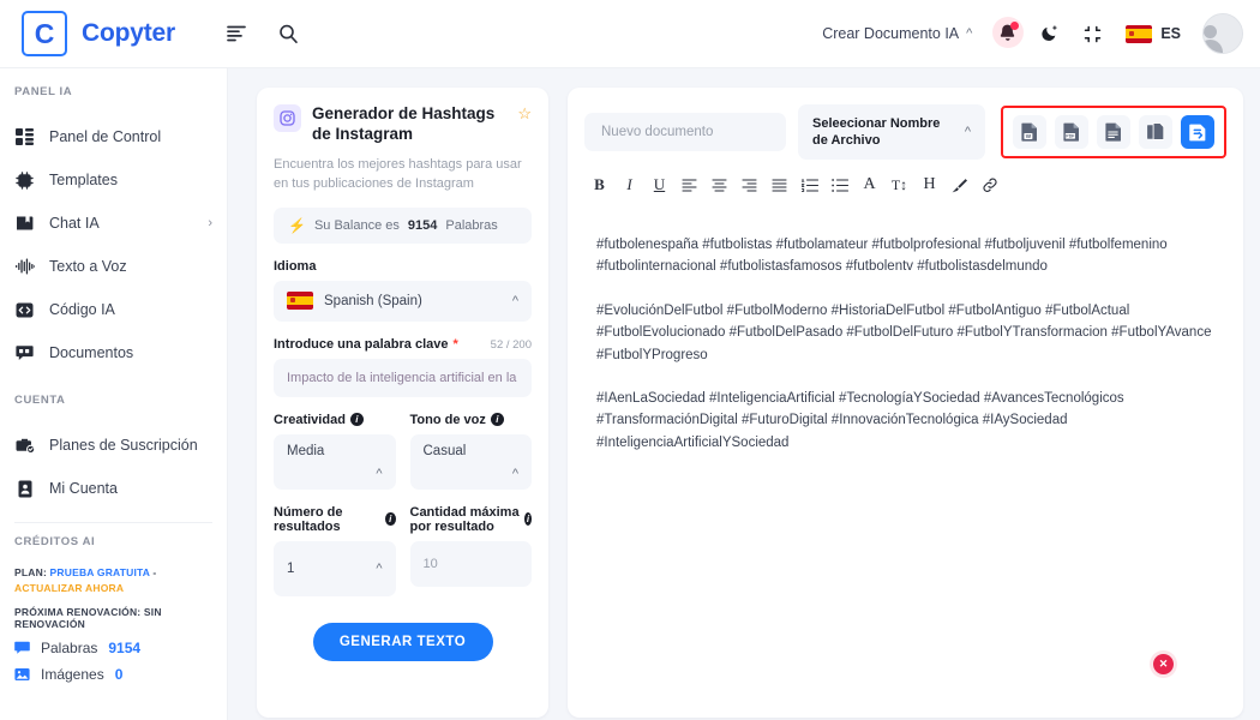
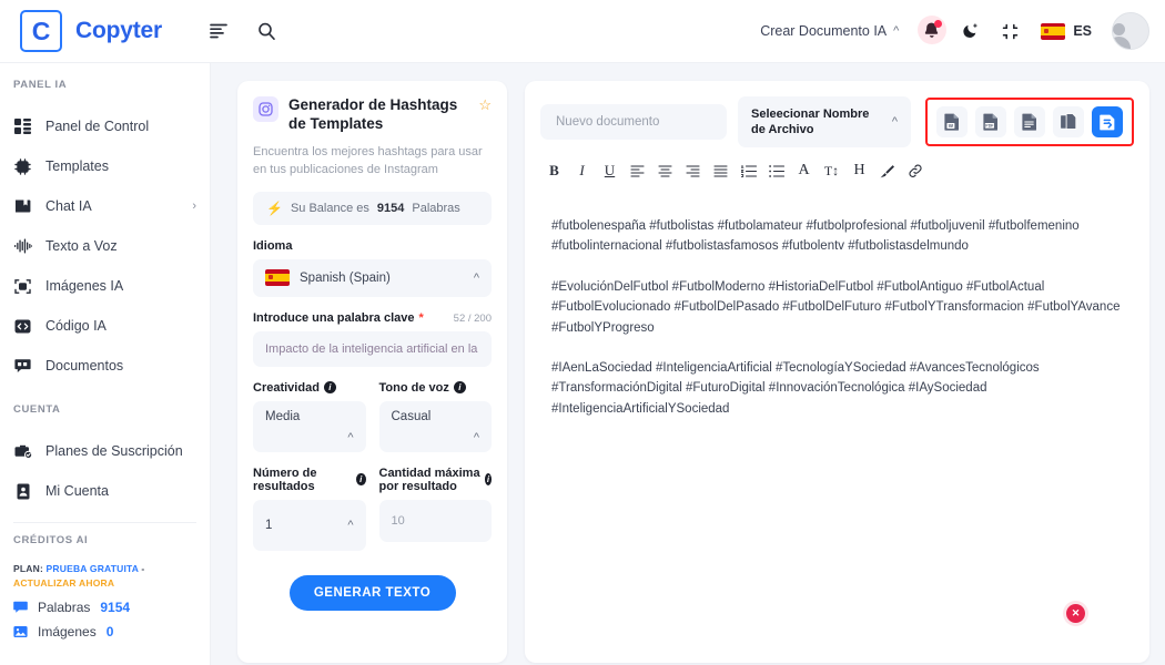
  C
  Copyter
  Crear Documento IA
  ^
  ES
  PANEL IA
  Panel de Control
  Templates
  Chat IA
  ›
  Texto a Voz
+ Imágenes IA
  Código IA
  Documentos
  CUENTA
  Planes de Suscripción
  Mi Cuenta
  CRÉDITOS AI
  PLAN: PRUEBA GRATUITA - ACTUALIZAR AHORA
- PRÓXIMA RENOVACIÓN: SIN RENOVACIÓN
  Palabras
  9154
  Imágenes
  0
- Generador de Hashtags de Instagram
+ Generador de Hashtags de Templates
  ☆
  Encuentra los mejores hashtags para usar en tus publicaciones de Instagram
  ⚡
  Su Balance es
  9154
  Palabras
  Idioma
  Spanish (Spain)
  ^
  Introduce una palabra clave
  *
  52 / 200
  Impacto de la inteligencia artificial en la
  Creatividad
  i
  Media
  ^
  Tono de voz
  i
  Casual
  ^
  Número de resultados
  i
  1
  ^
  Cantidad máxima por resultado
  i
  10
  GENERAR TEXTO
  Nuevo documento
  Seleecionar Nombre de Archivo
  ^
  B
  I
  U
  A
  T↕
  H
  #futbolenespaña #futbolistas #futbolamateur #futbolprofesional #futboljuvenil #futbolfemenino #futbolinternacional #futbolistasfamosos #futbolentv #futbolistasdelmundo
  #EvoluciónDelFutbol #FutbolModerno #HistoriaDelFutbol #FutbolAntiguo #FutbolActual #FutbolEvolucionado #FutbolDelPasado #FutbolDelFuturo #FutbolYTransformacion #FutbolYAvance #FutbolYProgreso
  #IAenLaSociedad #InteligenciaArtificial #TecnologíaYSociedad #AvancesTecnológicos #TransformaciónDigital #FuturoDigital #InnovaciónTecnológica #IAySociedad #InteligenciaArtificialYSociedad
  ✕
